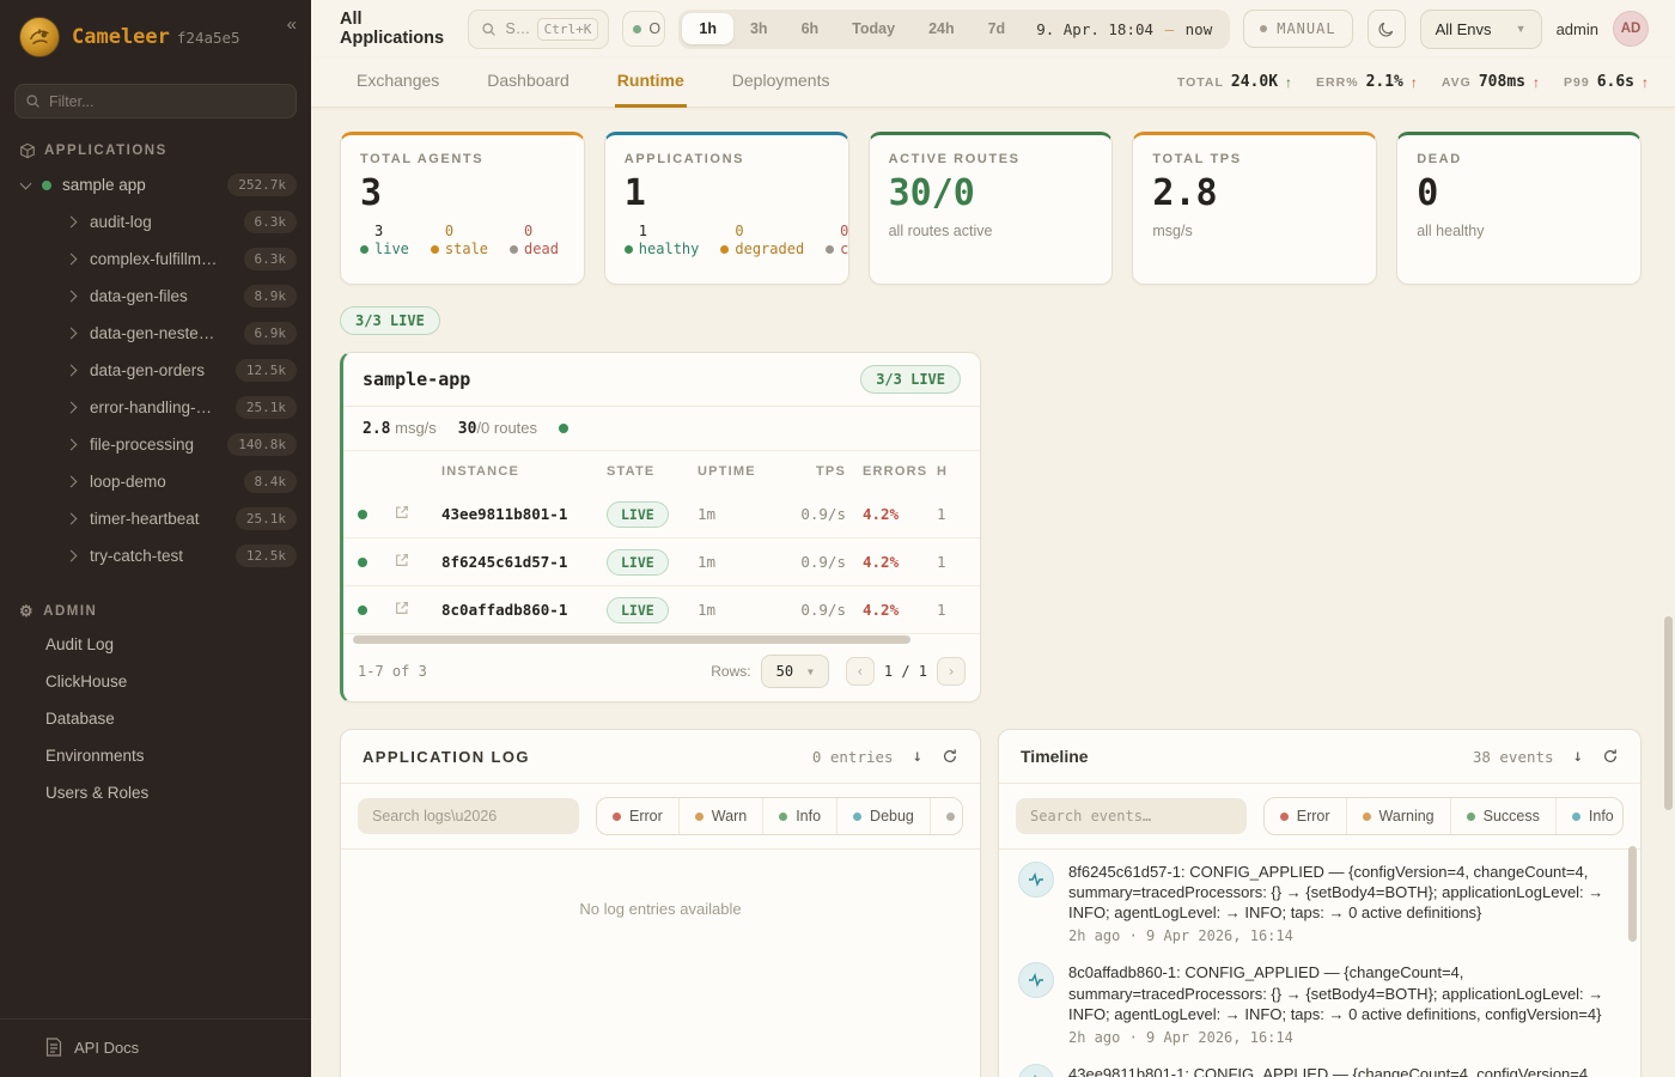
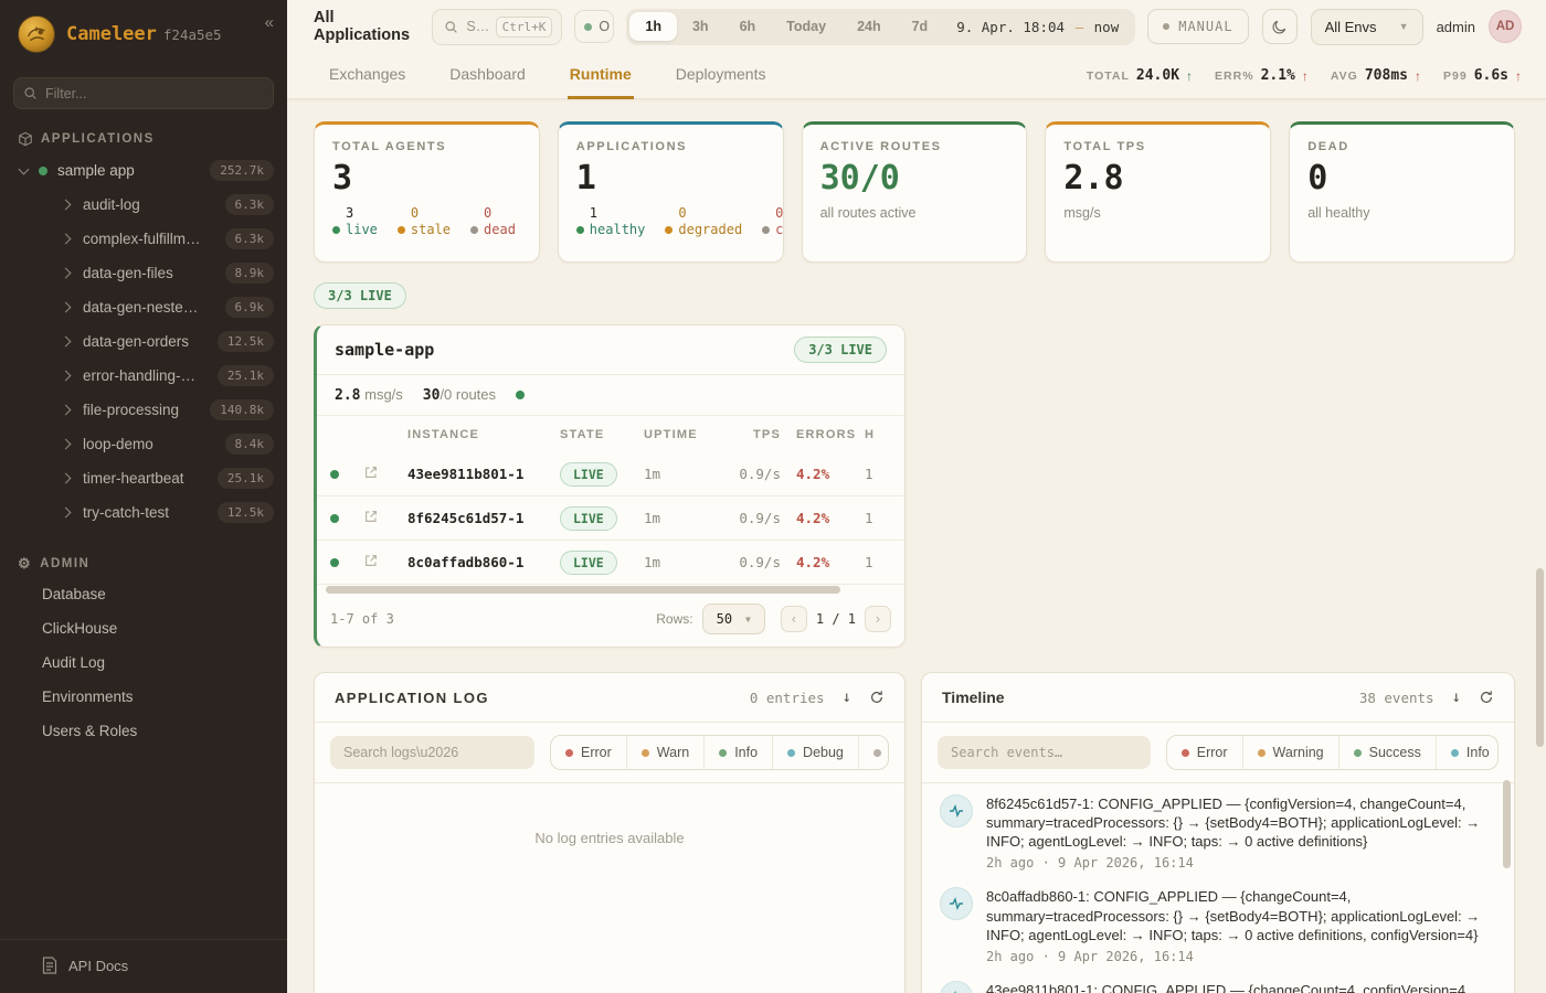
  Cameleer f24a5e5
  «
  Filter...
  APPLICATIONS
  sample app
  252.7k
  audit-log
  6.3k
  complex-fulfillm…
  6.3k
  data-gen-files
  8.9k
  data-gen-neste…
  6.9k
  data-gen-orders
  12.5k
  error-handling-…
  25.1k
  file-processing
  140.8k
  loop-demo
  8.4k
  timer-heartbeat
  25.1k
  try-catch-test
  12.5k
  ⚙
  ADMIN
- Audit Log
+ Database
  ClickHouse
- Database
+ Audit Log
  Environments
  Users & Roles
  API Docs
  All Applications
  S…
  Ctrl+K
  O
  1h
  3h
  6h
  Today
  24h
  7d
  9. Apr. 18:04 – now
  MANUAL
  All Envs
  ▼
  admin
  AD
  Exchanges
  Dashboard
  Runtime
  Deployments
  TOTAL
  24.0K
  ↑
  ERR%
  2.1%
  ↑
  AVG
  708ms
  ↑
  P99
  6.6s
  ↑
  TOTAL AGENTS
  3
  3
  live
  0
  stale
  0
  dead
  APPLICATIONS
  1
  1
  healthy
  0
  degraded
  0
  ACTIVE ROUTES
  30/0
  all routes active
  TOTAL TPS
  2.8
  msg/s
  DEAD
  0
  all healthy
  3/3 LIVE
  sample-app
  3/3 LIVE
  2.8 msg/s
  30/0 routes
  INSTANCE
  STATE
  UPTIME
  TPS
  ERRORS
  H
  43ee9811b801-1
  LIVE
  1m
  0.9/s
  4.2%
  1
  8f6245c61d57-1
  LIVE
  1m
  0.9/s
  4.2%
  1
  8c0affadb860-1
  LIVE
  1m
  0.9/s
  4.2%
  1
  1-7 of 3
  Rows:
  50
  ▼
  ‹
  1 / 1
  ›
  APPLICATION LOG
  0 entries
  ↓
  Search logs\u2026
  Error
  Warn
  Info
  Debug
  No log entries available
  Timeline
  38 events
  ↓
  Search events…
  Error
  Warning
  Success
  Info
  8f6245c61d57-1: CONFIG_APPLIED — {configVersion=4, changeCount=4, summary=tracedProcessors: {} → {setBody4=BOTH}; applicationLogLevel: → INFO; agentLogLevel: → INFO; taps: → 0 active definitions}
  2h ago · 9 Apr 2026, 16:14
  8c0affadb860-1: CONFIG_APPLIED — {changeCount=4, summary=tracedProcessors: {} → {setBody4=BOTH}; applicationLogLevel: → INFO; agentLogLevel: → INFO; taps: → 0 active definitions, configVersion=4}
  2h ago · 9 Apr 2026, 16:14
  43ee9811b801-1: CONFIG_APPLIED — {changeCount=4, configVersion=4,
